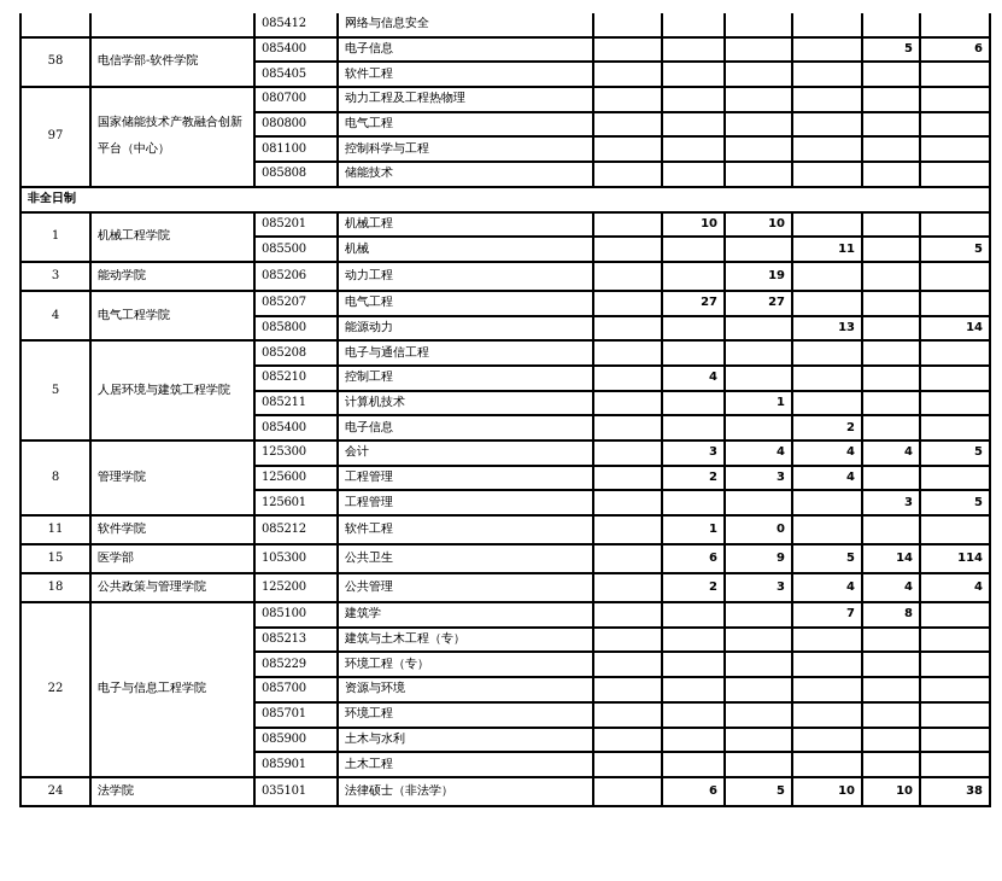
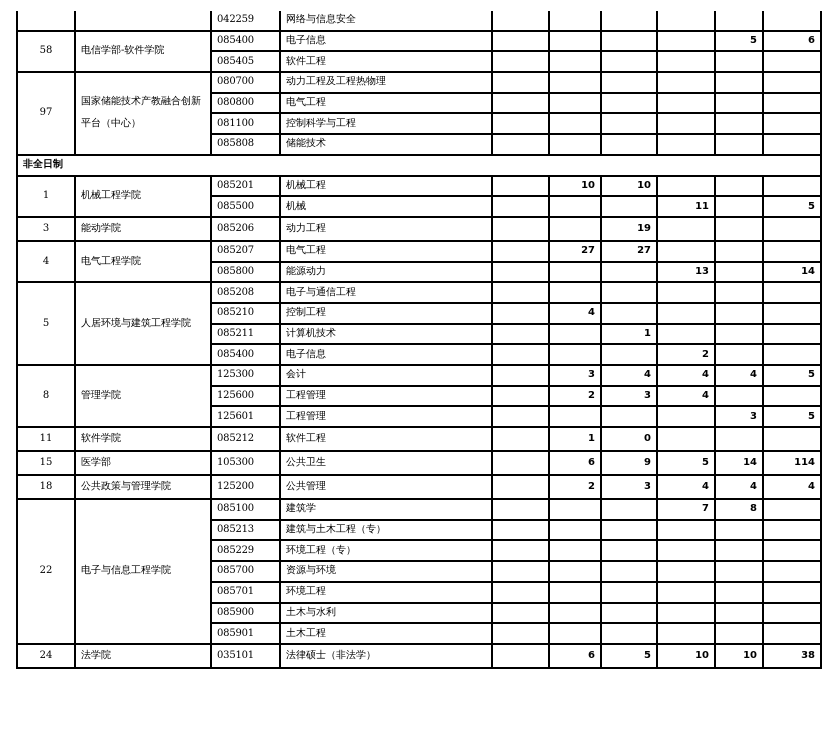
- 		085412	网络与信息安全
+ 		042259	网络与信息安全
  58	电信学部-软件学院	085400	电子信息					5	6
  085405	软件工程
  97	国家储能技术产教融合创新平台（中心）	080700	动力工程及工程热物理
  080800	电气工程
  081100	控制科学与工程
  085808	储能技术
  非全日制
  1	机械工程学院	085201	机械工程		10	10
  085500	机械				11		5
  3	能动学院	085206	动力工程			19
  4	电气工程学院	085207	电气工程		27	27
  085800	能源动力				13		14
  5	人居环境与建筑工程学院	085208	电子与通信工程
  085210	控制工程		4
  085211	计算机技术			1
  085400	电子信息				2
  8	管理学院	125300	会计		3	4	4	4	5
  125600	工程管理		2	3	4
  125601	工程管理					3	5
  11	软件学院	085212	软件工程		1	0
  15	医学部	105300	公共卫生		6	9	5	14	114
  18	公共政策与管理学院	125200	公共管理		2	3	4	4	4
  22	电子与信息工程学院	085100	建筑学				7	8
  085213	建筑与土木工程（专）
  085229	环境工程（专）
  085700	资源与环境
  085701	环境工程
  085900	土木与水利
  085901	土木工程
  24	法学院	035101	法律硕士（非法学）		6	5	10	10	38
